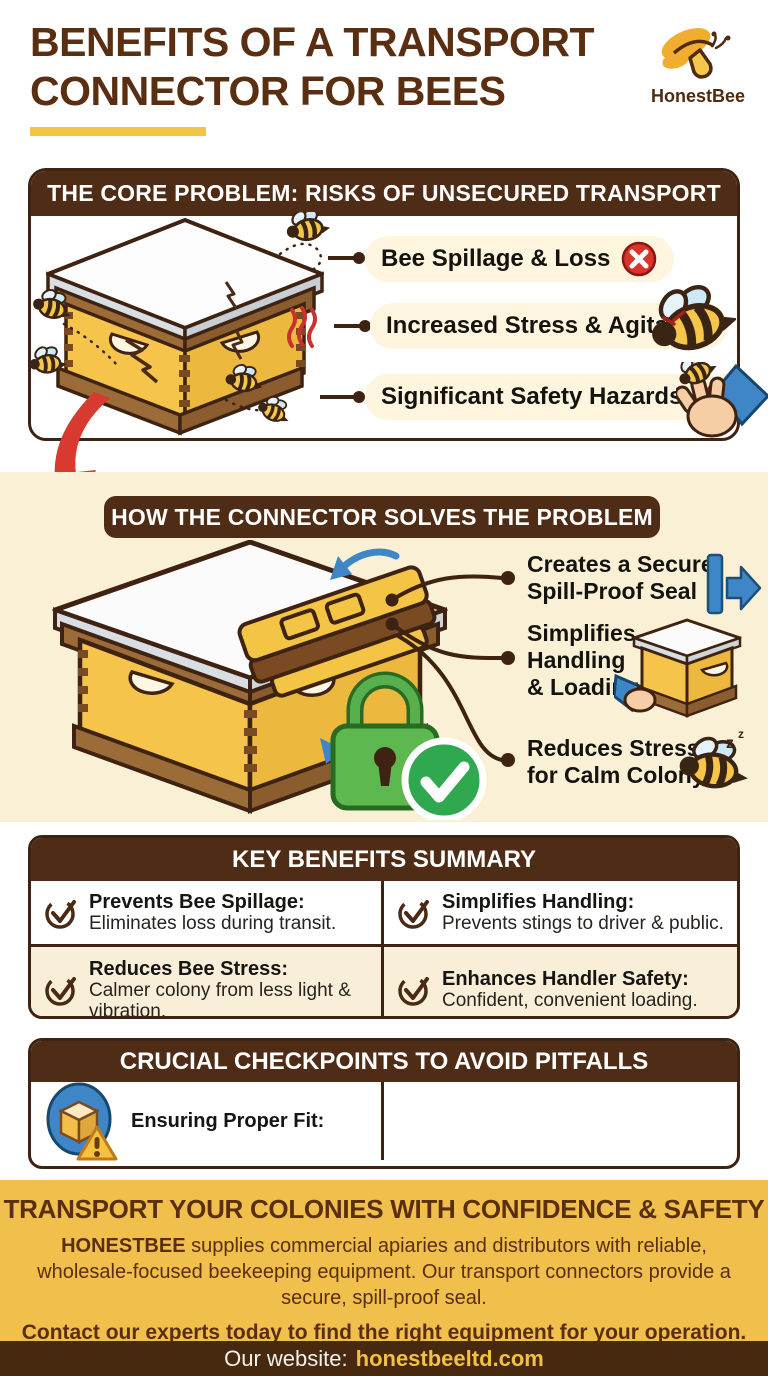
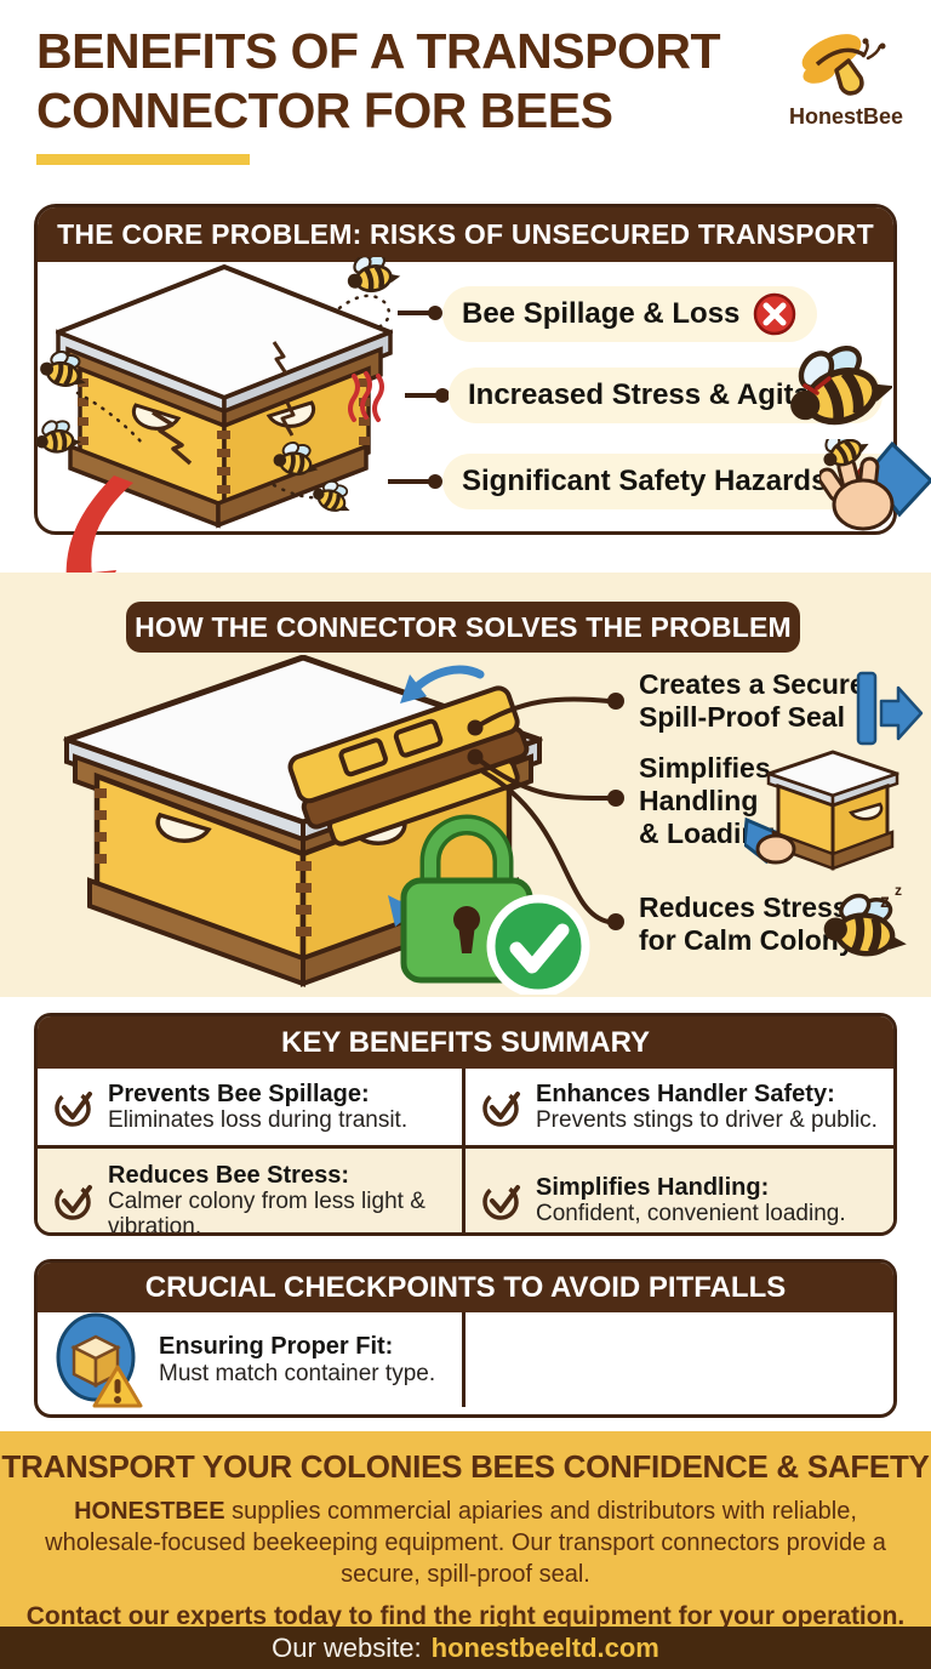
  BENEFITS OF A TRANSPORT
  CONNECTOR FOR BEES
  HonestBee
  THE CORE PROBLEM: RISKS OF UNSECURED TRANSPORT
  Bee Spillage & Loss
  Increased Stress & Agit
  Significant Safety Hazard
  HOW THE CONNECTOR SOLVES THE PROBLEM
  Creates a Secur
  Spill-Proof Seal
  Simplifies
  Handling
  & Loadi
  Reduces Stres
  for Calm Colon
  z
  z
  KEY BENEFITS SUMMARY
  Prevents Bee Spillage:
  Eliminates loss during transit.
- Simplifies Handling:
+ Enhances Handler Safety:
  Prevents stings to driver & public.
  Reduces Bee Stress:
  Calmer colony from less light & vibration.
- Enhances Handler Safety:
+ Simplifies Handling:
  Confident, convenient loading.
  CRUCIAL CHECKPOINTS TO AVOID PITFALLS
  Ensuring Proper Fit:
+ Must match container type.
- TRANSPORT YOUR COLONIES WITH CONFIDENCE & SAFETY
+ TRANSPORT YOUR COLONIES BEES CONFIDENCE & SAFETY
  HONESTBEE supplies commercial apiaries and distributors with reliable, wholesale-focused beekeeping equipment. Our transport connectors provide a secure, spill-proof seal.
  Contact our experts today to find the right equipment for your operation.
  Our website:
  honestbeeltd.com
